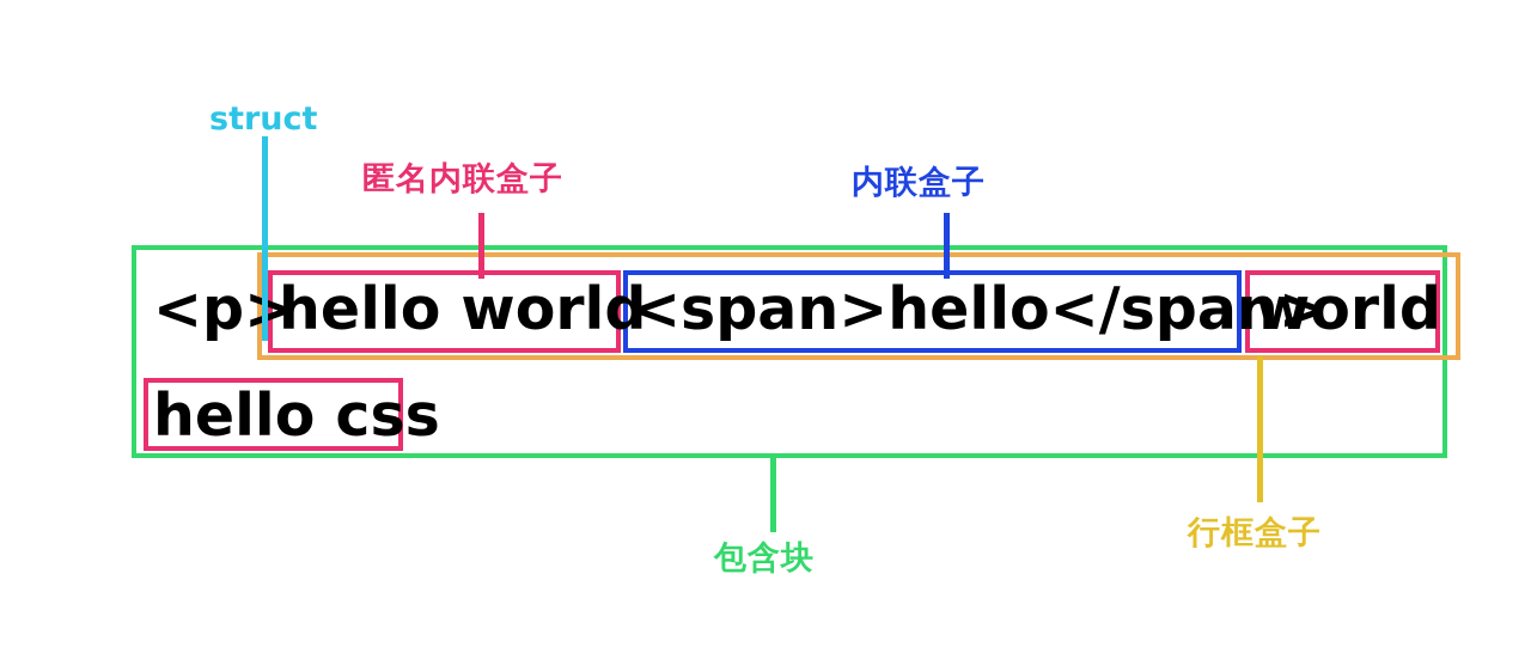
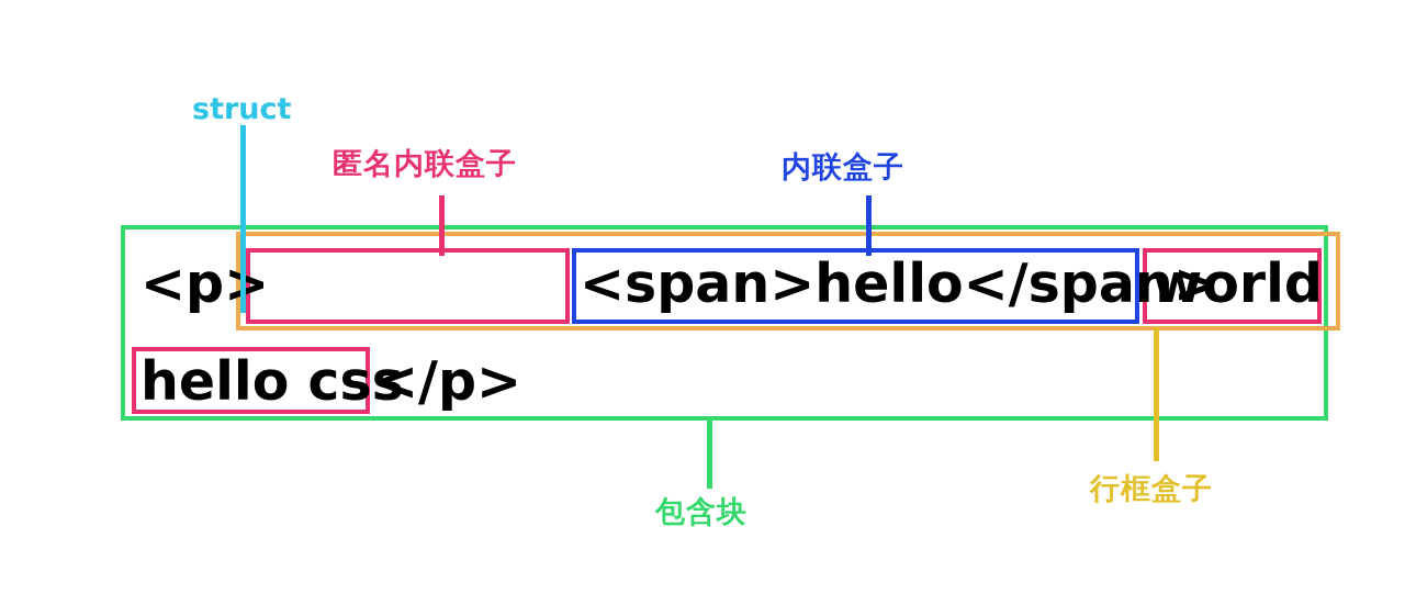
  <p>
- hello world
  <span>hello</span>
  world
  hello css
+ </p>
  struct
  匿名内联盒子
  内联盒子
  行框盒子
  包含块
